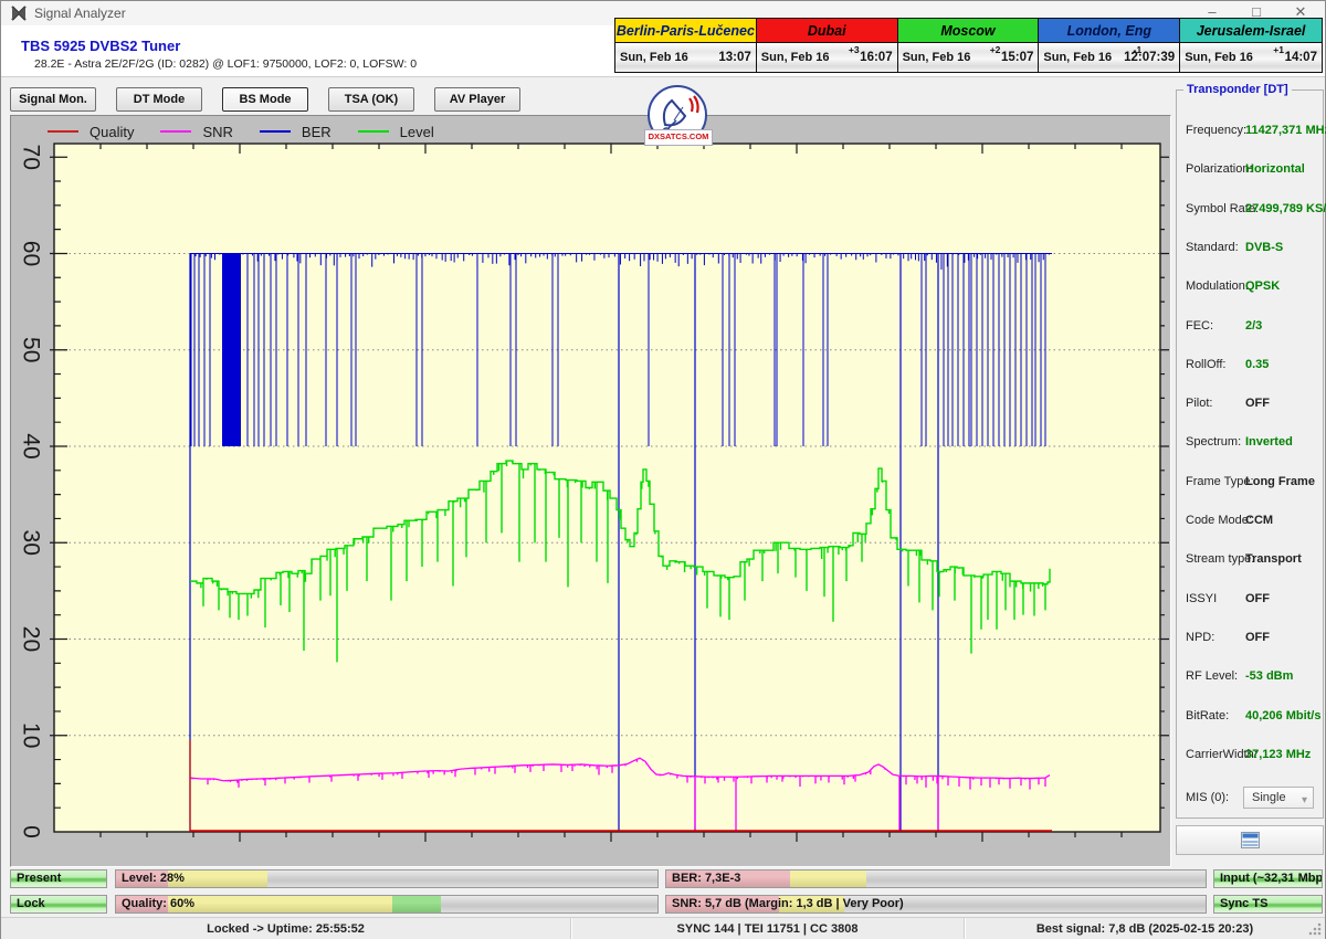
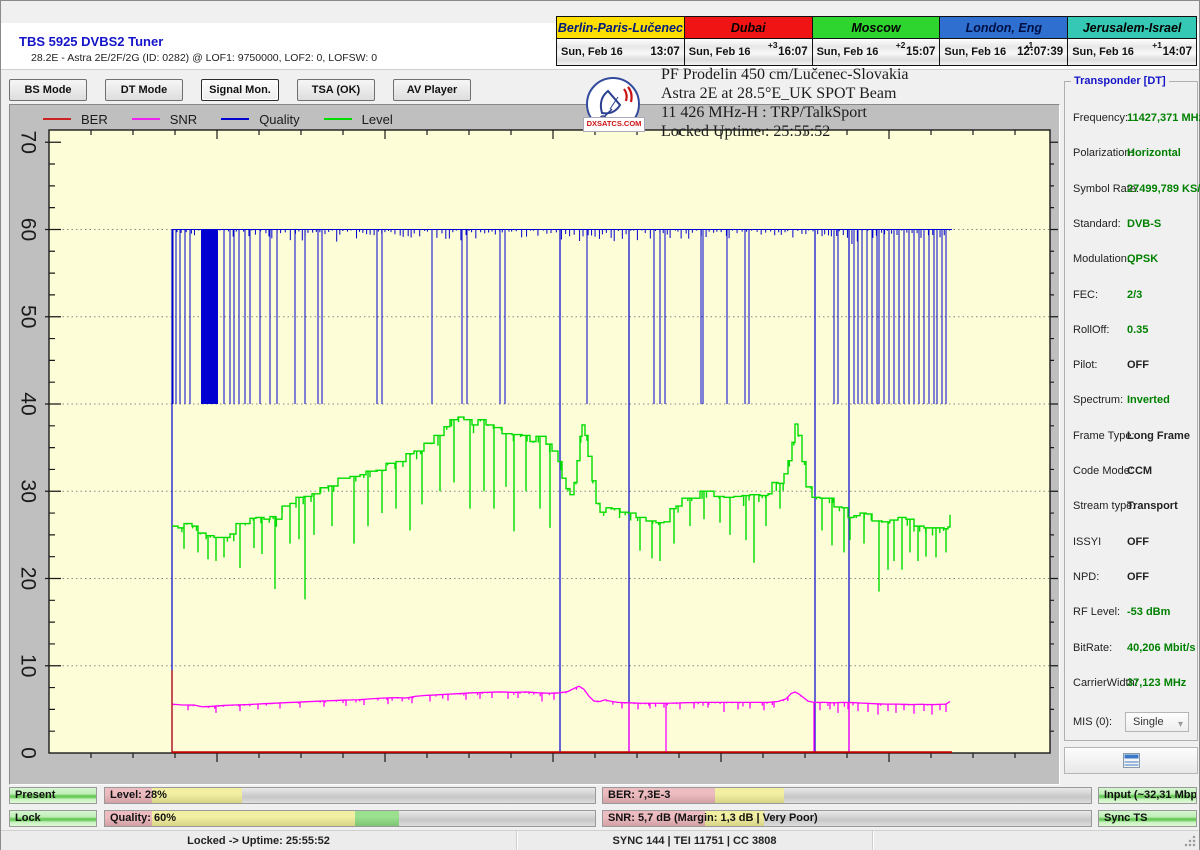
- Signal Analyzer
- –
- □
- ✕
  TBS 5925 DVBS2 Tuner
  28.2E - Astra 2E/2F/2G (ID: 0282) @ LOF1: 9750000, LOF2: 0, LOFSW: 0
  Berlin-Paris-Lučenec
  Sun, Feb 16
  13:07
  Dubai
  Sun, Feb 16
  +3
  16:07
  Moscow
  Sun, Feb 16
  +2
  15:07
  London, Eng
  Sun, Feb 16
  -1
  12:07:39
  Jerusalem-Israel
  Sun, Feb 16
  +1
  14:07
- Signal Mon.
+ BS Mode
  DT Mode
- BS Mode
+ Signal Mon.
  TSA (OK)
  AV Player
- Quality
+ BER
  SNR
- BER
+ Quality
  Level
+ PF Prodelin 450 cm/Lučenec-Slovakia
+ Astra 2E at 28.5°E_UK SPOT Beam
+ 11 426 MHz-H : TRP/TalkSport
+ Locked Uptime : 25:55:52
  DXSATCS.COM
  Transponder [DT]
  Frequency:
  11427,371 MH
  Polarization:
  Horizontal
  Symbol Rate:
  27499,789 KS/
  Standard:
  DVB-S
  Modulation:
  QPSK
  FEC:
  2/3
  RollOff:
  0.35
  Pilot:
  OFF
  Spectrum:
  Inverted
  Frame Type:
  Long Frame
  Code Mode:
  CCM
  Stream type:
  Transport
  ISSYI
  OFF
  NPD:
  OFF
  RF Level:
  -53 dBm
  BitRate:
  40,206 Mbit/s
  CarrierWidth:
  37,123 MHz
  MIS (0):
  Single
  ▾
  Present
  Lock
  Level: 28%
  Quality: 60%
  BER: 7,3E-3
  SNR: 5,7 dB (Margin: 1,3 dB | Very Poor)
  Input (~32,31 Mbp
  Sync TS
  Locked -> Uptime: 25:55:52
  SYNC 144 | TEI 11751 | CC 3808
- Best signal: 7,8 dB (2025-02-15 20:23)
